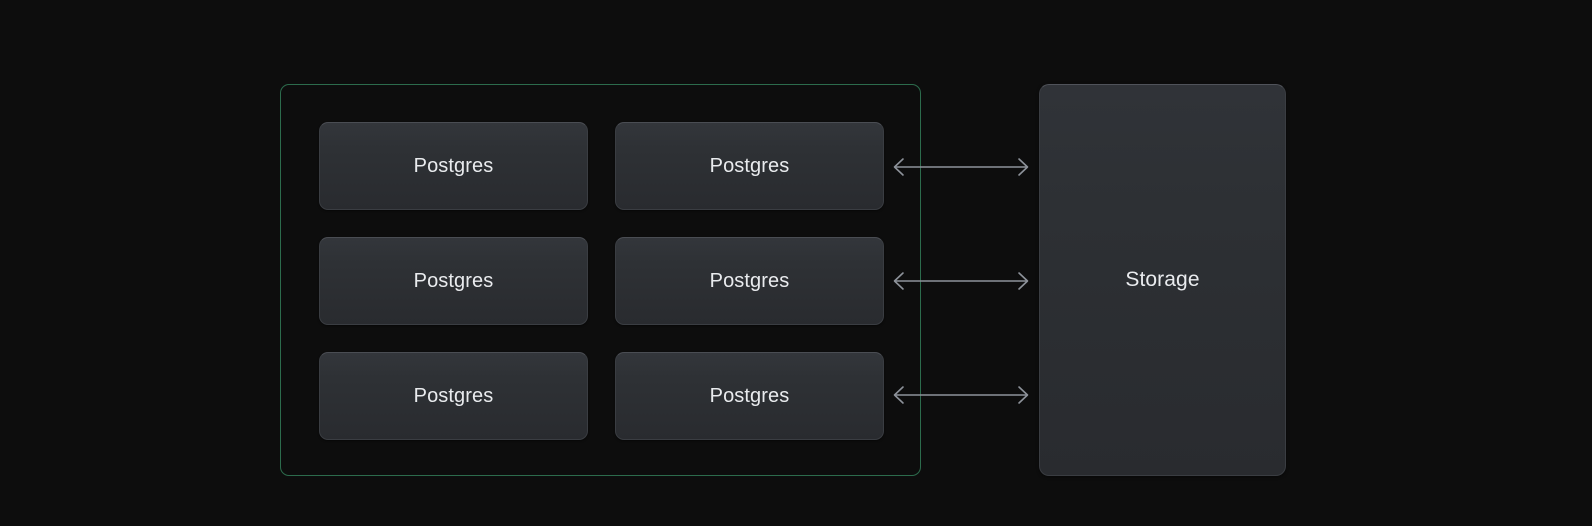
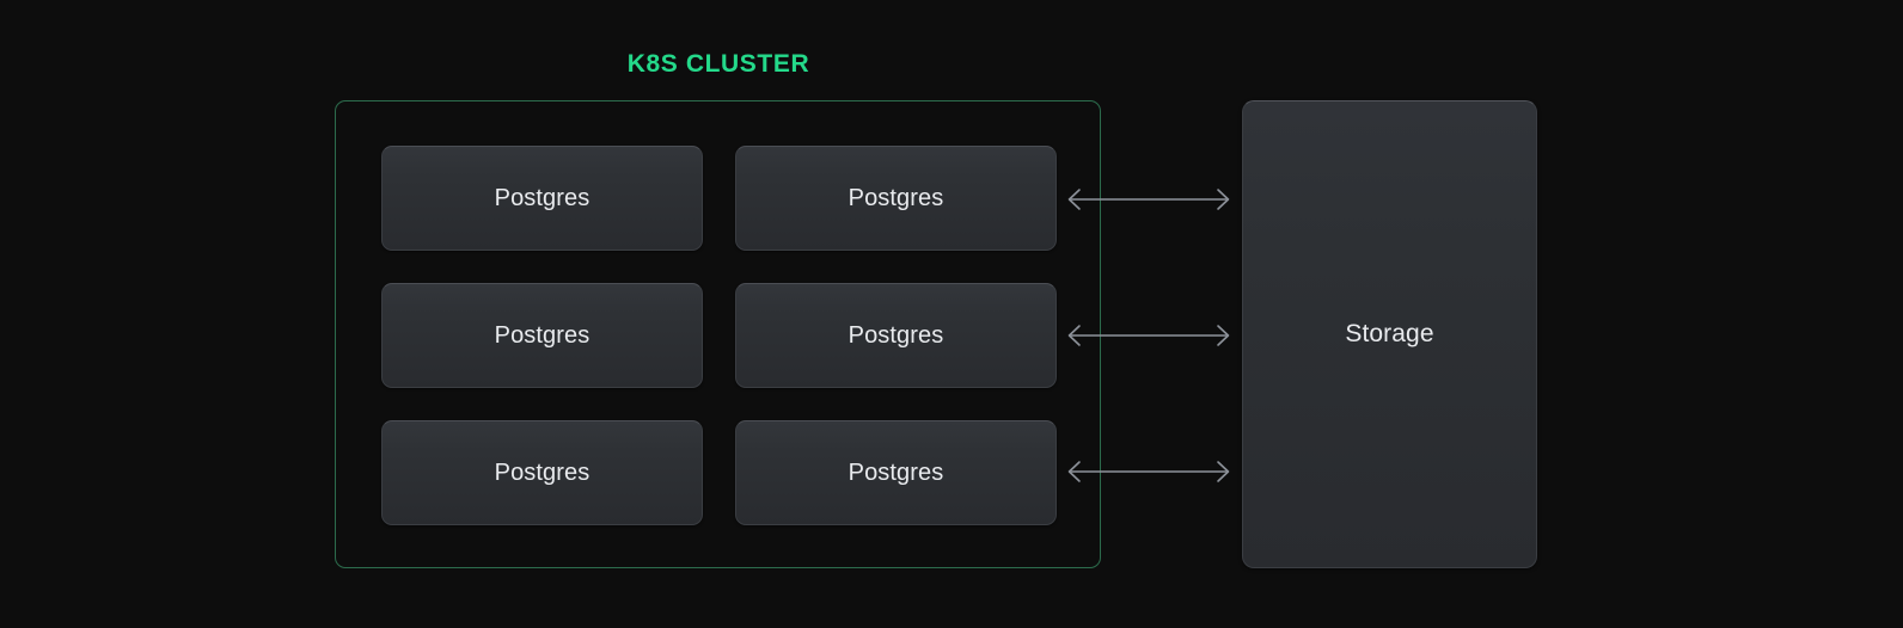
+ K8S CLUSTER
  Postgres
  Postgres
  Postgres
  Postgres
  Postgres
  Postgres
  Storage
